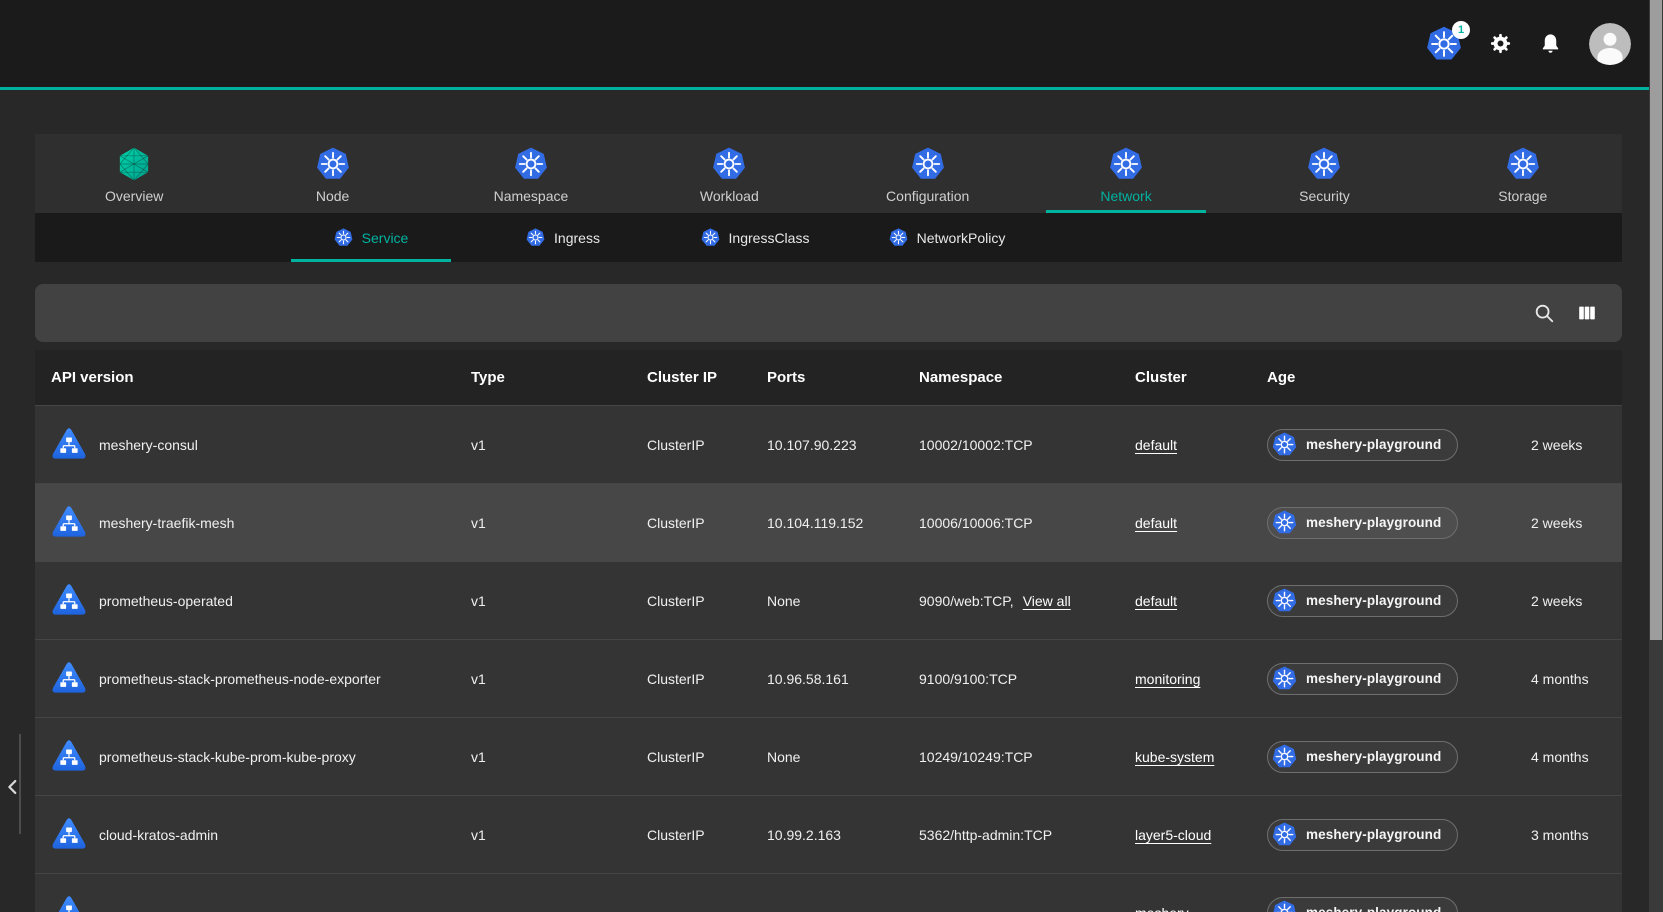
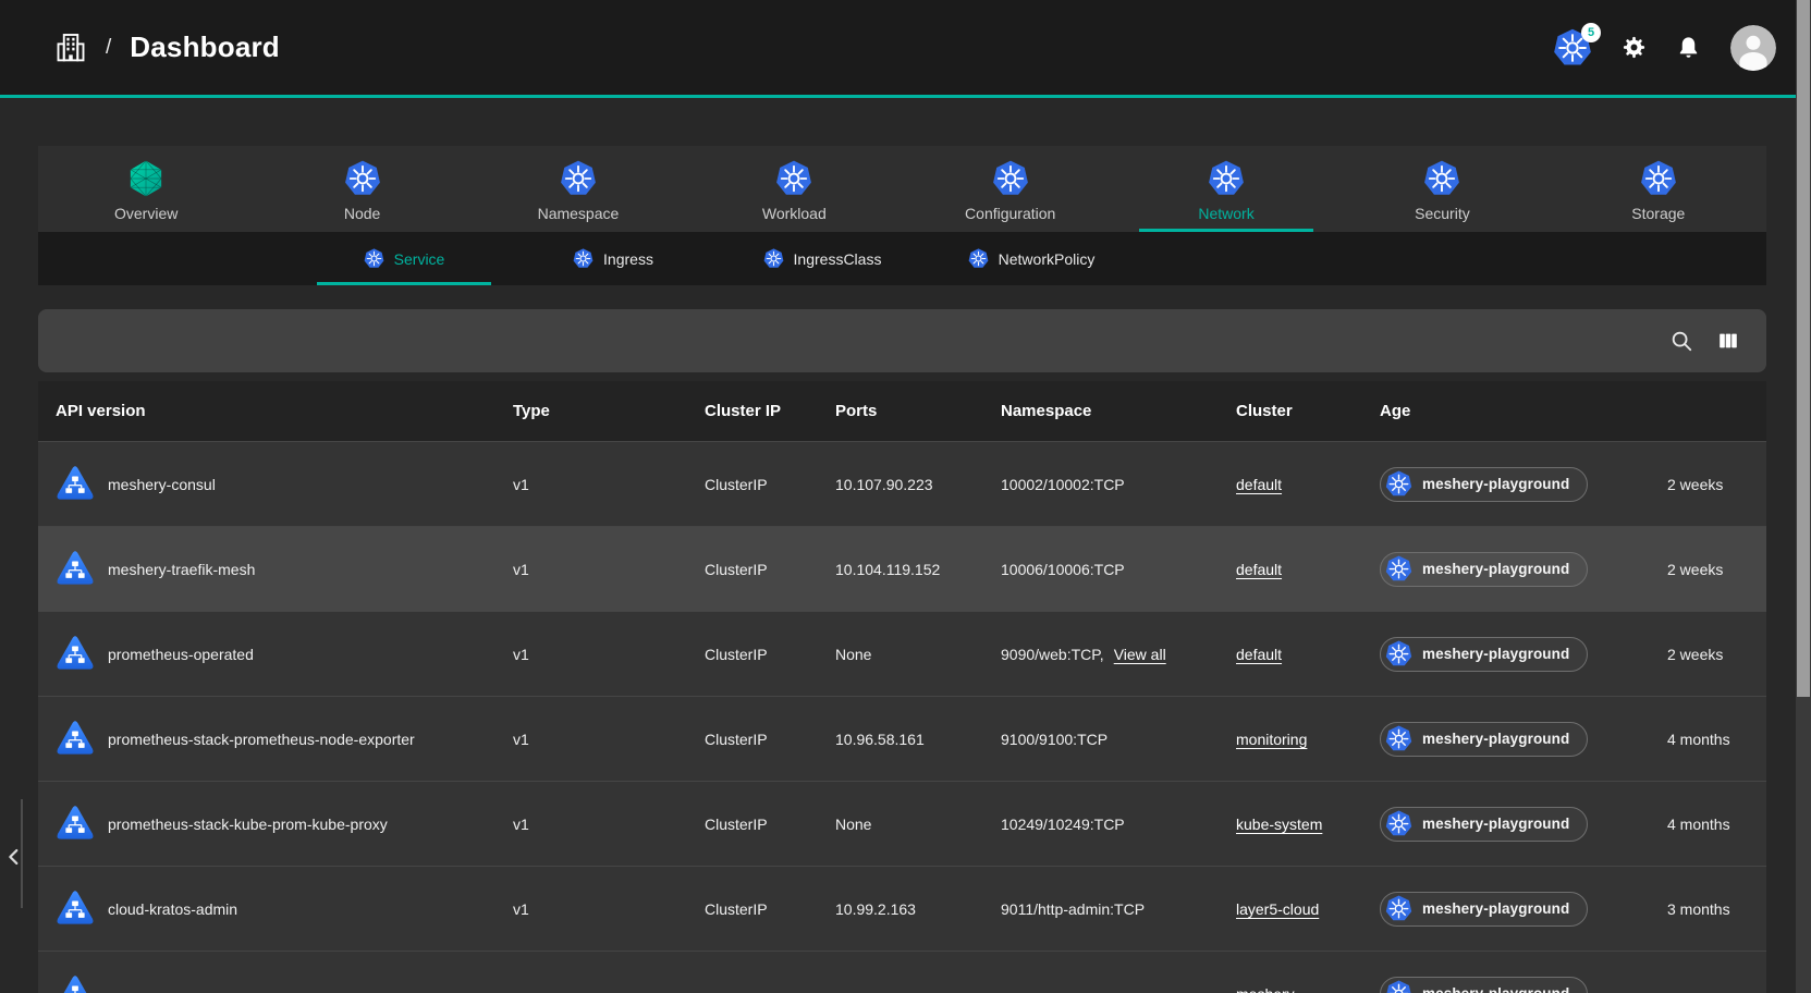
+ /
+ Dashboard
- 1
+ 5
  Overview
  Node
  Namespace
  Workload
  Configuration
  Network
  Security
  Storage
  Service
  Ingress
  IngressClass
  NetworkPolicy
  API version
  Type
  Cluster IP
  Ports
  Namespace
  Cluster
  Age
  meshery-consul
  v1
  ClusterIP
  10.107.90.223
  10002/10002:TCP
  default
  meshery-playground
  2 weeks
  meshery-traefik-mesh
  v1
  ClusterIP
  10.104.119.152
  10006/10006:TCP
  default
  meshery-playground
  2 weeks
  prometheus-operated
  v1
  ClusterIP
  None
  9090/web:TCP, View all
  default
  meshery-playground
  2 weeks
  prometheus-stack-prometheus-node-exporter
  v1
  ClusterIP
  10.96.58.161
  9100/9100:TCP
  monitoring
  meshery-playground
  4 months
  prometheus-stack-kube-prom-kube-proxy
  v1
  ClusterIP
  None
  10249/10249:TCP
  kube-system
  meshery-playground
  4 months
  cloud-kratos-admin
  v1
  ClusterIP
  10.99.2.163
- 5362/http-admin:TCP
+ 9011/http-admin:TCP
  layer5-cloud
  meshery-playground
  3 months
